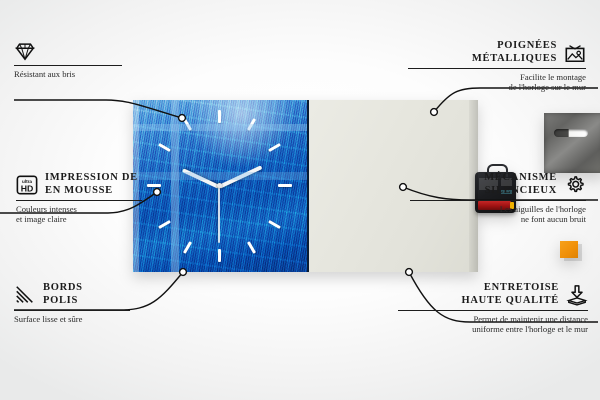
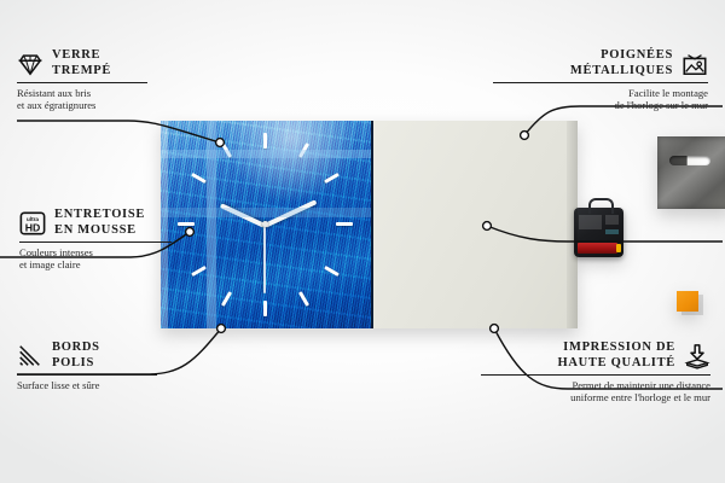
+ VERRE
+ TREMPÉ
  Résistant aux bris
+ et aux égratignures
  HD
- IMPRESSION DE
+ ENTRETOISE
  EN MOUSSE
  Couleurs intenses
  et image claire
  BORDS
  POLIS
  Surface lisse et sûre
  POIGNÉES
  MÉTALLIQUES
  Facilite le montage
  de l'horloge sur le mur
- MÉCANISME
- SILENCIEUX
- Les aiguilles de l'horloge
- ne font aucun bruit
- ENTRETOISE
+ IMPRESSION DE
  HAUTE QUALITÉ
  Permet de maintenir une distance
  uniforme entre l'horloge et le mur
